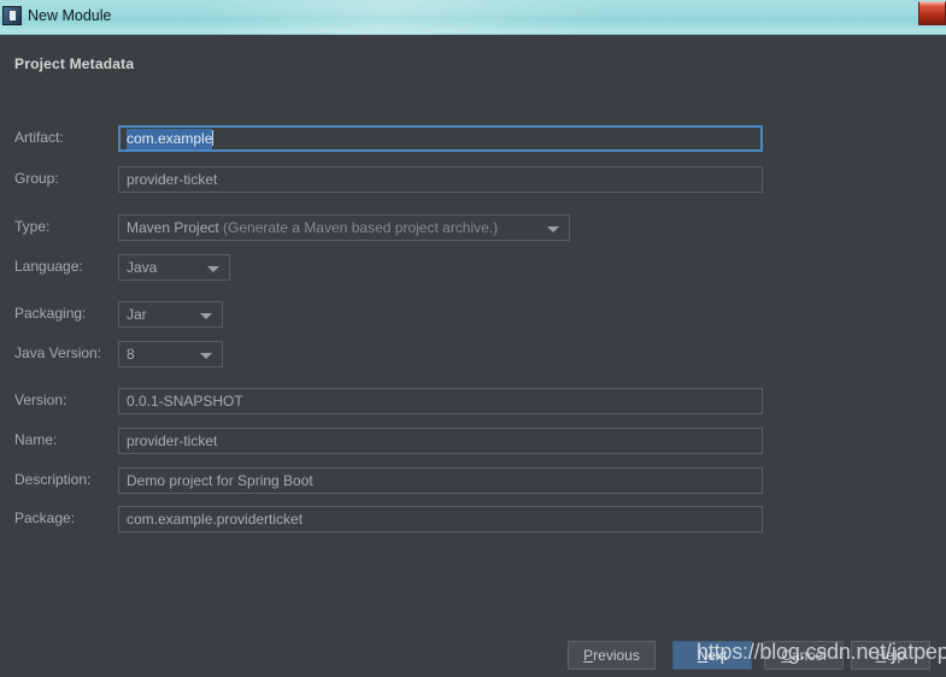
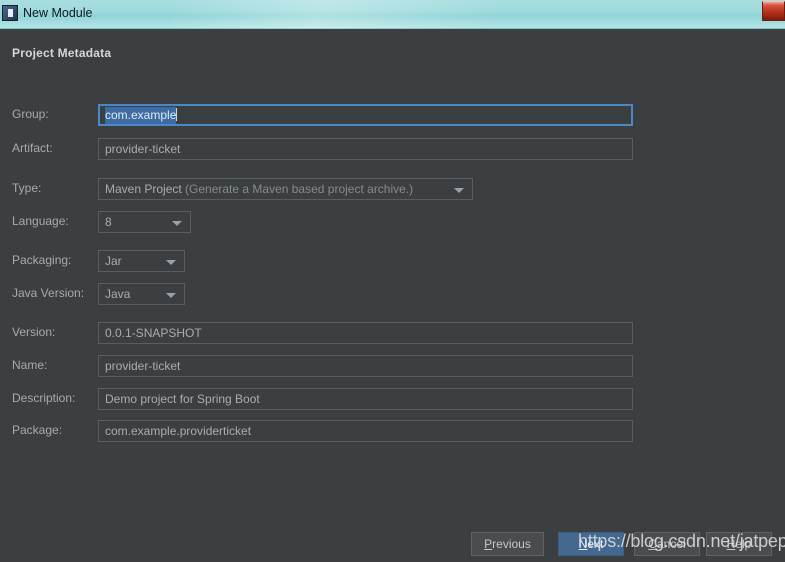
  New Module
  Project Metadata
- Artifact:
+ Group:
  com.example
- Group:
+ Artifact:
  provider-ticket
  Type:
  Maven Project (Generate a Maven based project archive.)
  Language:
- Java
+ 8
  Packaging:
  Jar
  Java Version:
- 8
+ Java
  Version:
  0.0.1-SNAPSHOT
  Name:
  provider-ticket
  Description:
  Demo project for Spring Boot
  Package:
  com.example.providerticket
  Previous
  Next
  Cancel
  Help
  https://blog.csdn.net/jatpep
